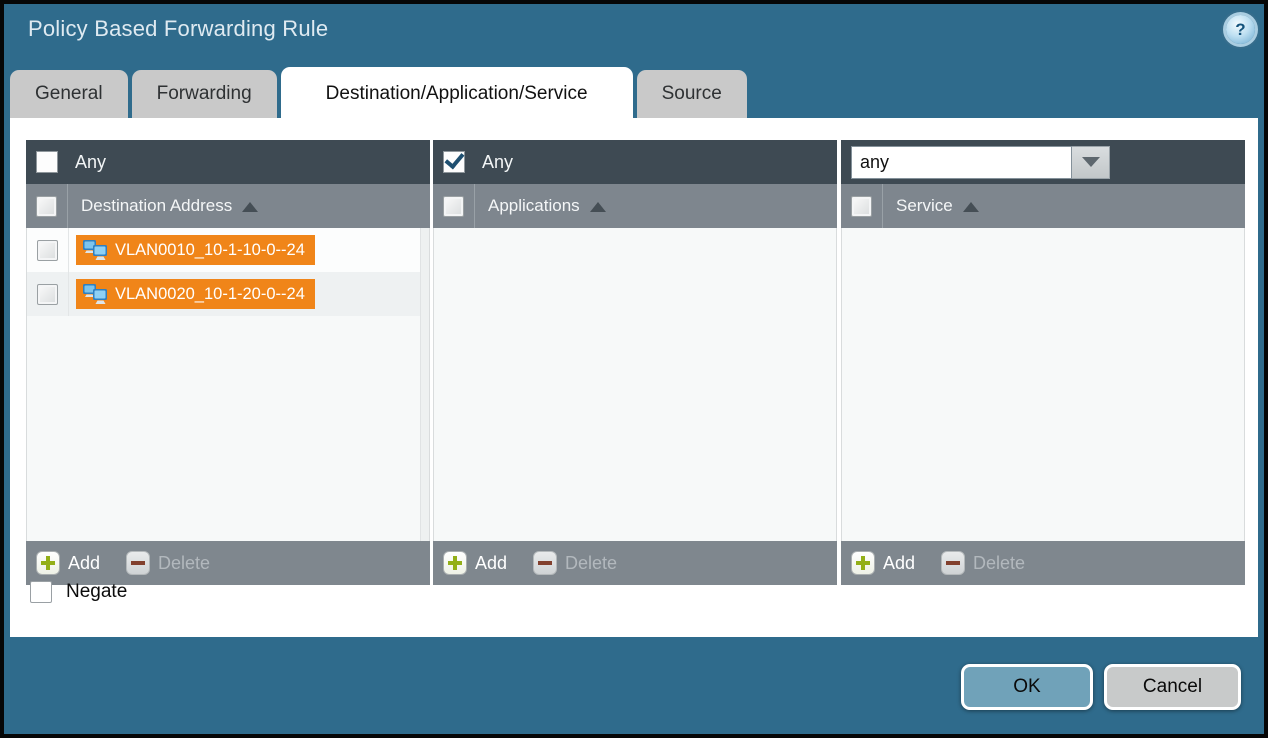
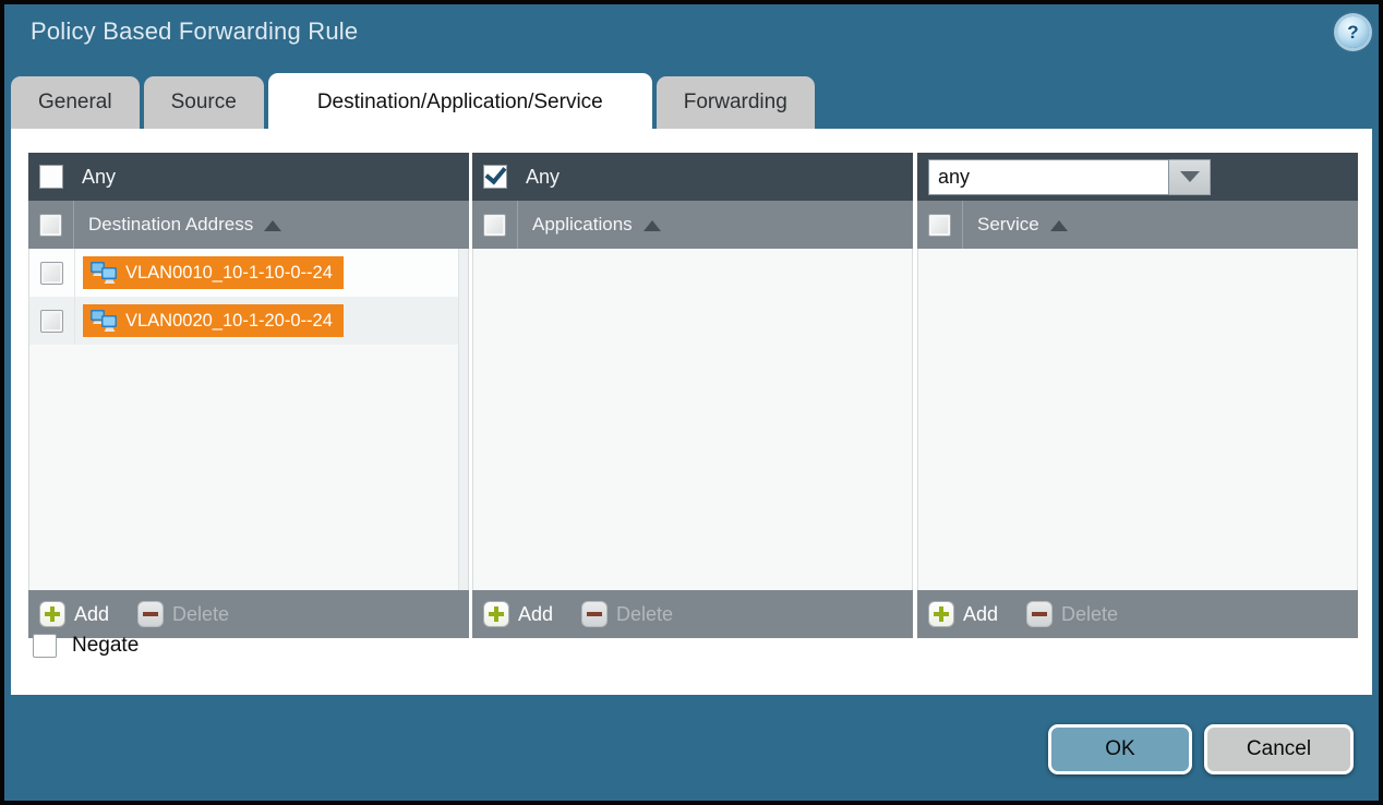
  Policy Based Forwarding Rule
  ?
  General
- Forwarding
+ Source
  Destination/Application/Service
- Source
+ Forwarding
  Any
  Destination Address
  VLAN0010_10-1-10-0--24
  VLAN0020_10-1-20-0--24
  Add
  Delete
  Any
  Applications
  Add
  Delete
  any
  Service
  Add
  Delete
  Negate
  OK
  Cancel
